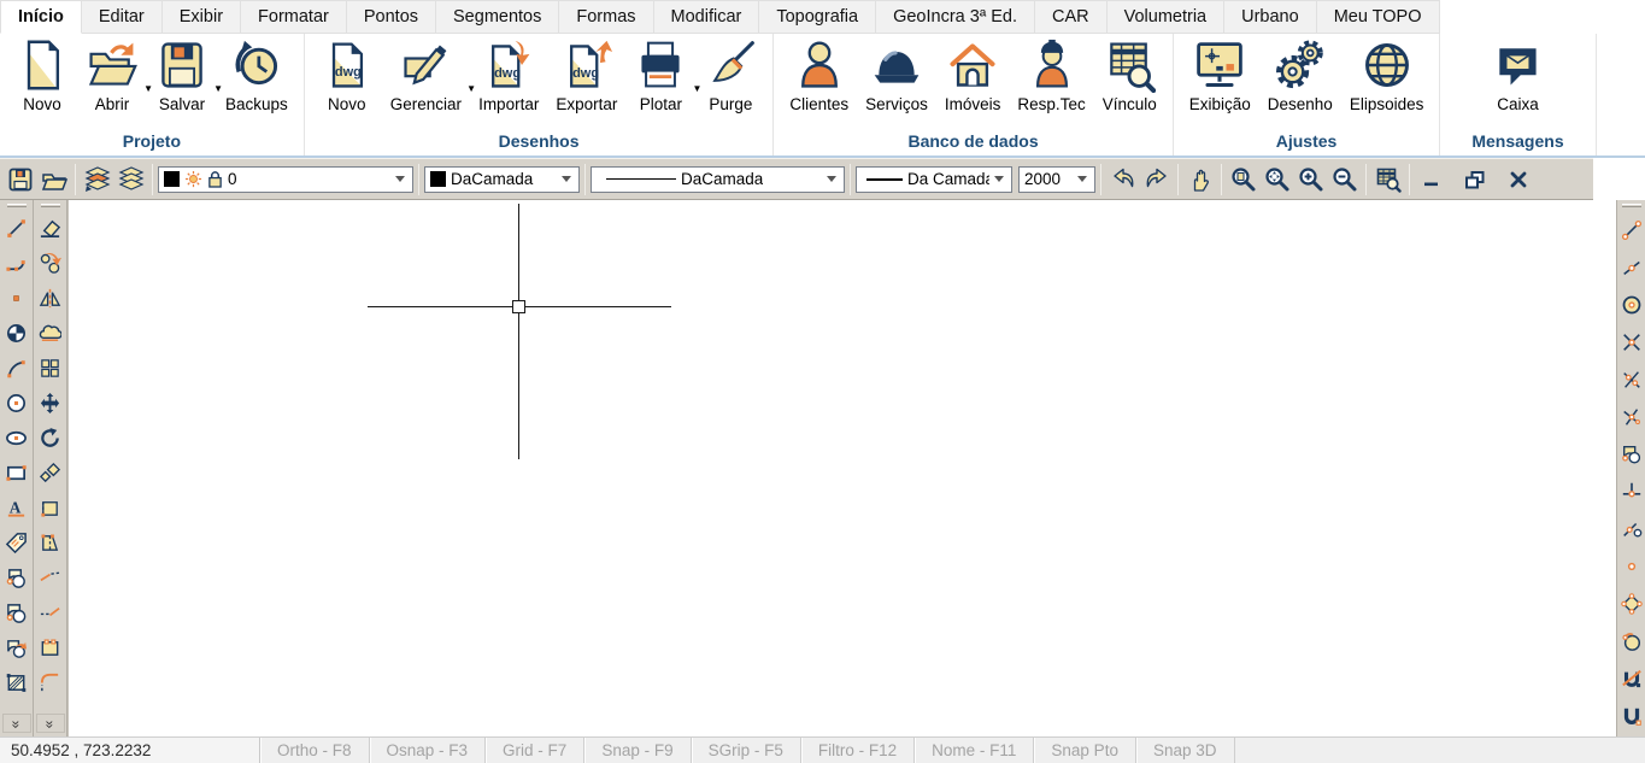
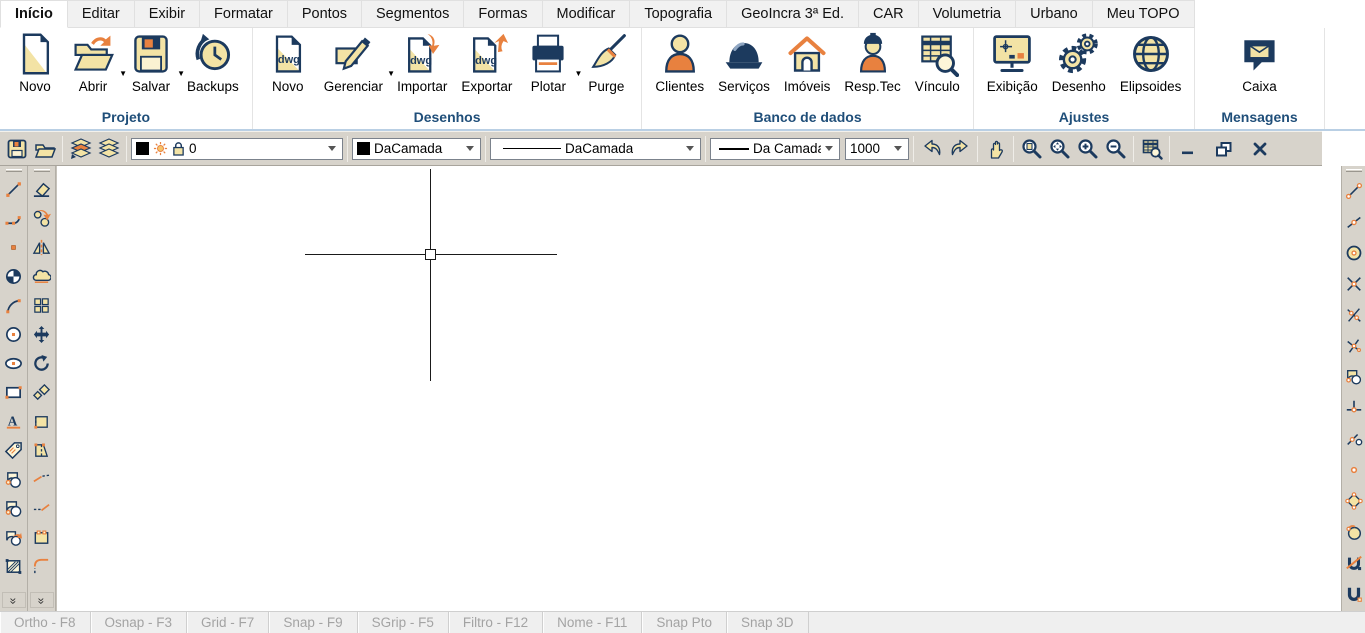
  Início
  Editar
  Exibir
  Formatar
  Pontos
  Segmentos
  Formas
  Modificar
  Topografia
  GeoIncra 3ª Ed.
  CAR
  Volumetria
  Urbano
  Meu TOPO
  Novo
  Abrir
  ▼
  Salvar
  ▼
  Backups
  Projeto
  dwg
  Novo
  Gerenciar
  ▼
  dwg
  Importar
  dwg
  Exportar
  Plotar
  ▼
  Purge
  Desenhos
  Clientes
  Serviços
  Imóveis
  Resp.Tec
  Vínculo
  Banco de dados
  Exibição
  Desenho
  Elipsoides
  Ajustes
  Caixa
  Mensagens
  0
  DaCamada
  DaCamada
  Da Camad
- 2000
+ 1000
  A
- 50.4952 , 723.2232
  Ortho - F8
  Osnap - F3
  Grid - F7
  Snap - F9
  SGrip - F5
  Filtro - F12
  Nome - F11
  Snap Pto
  Snap 3D
